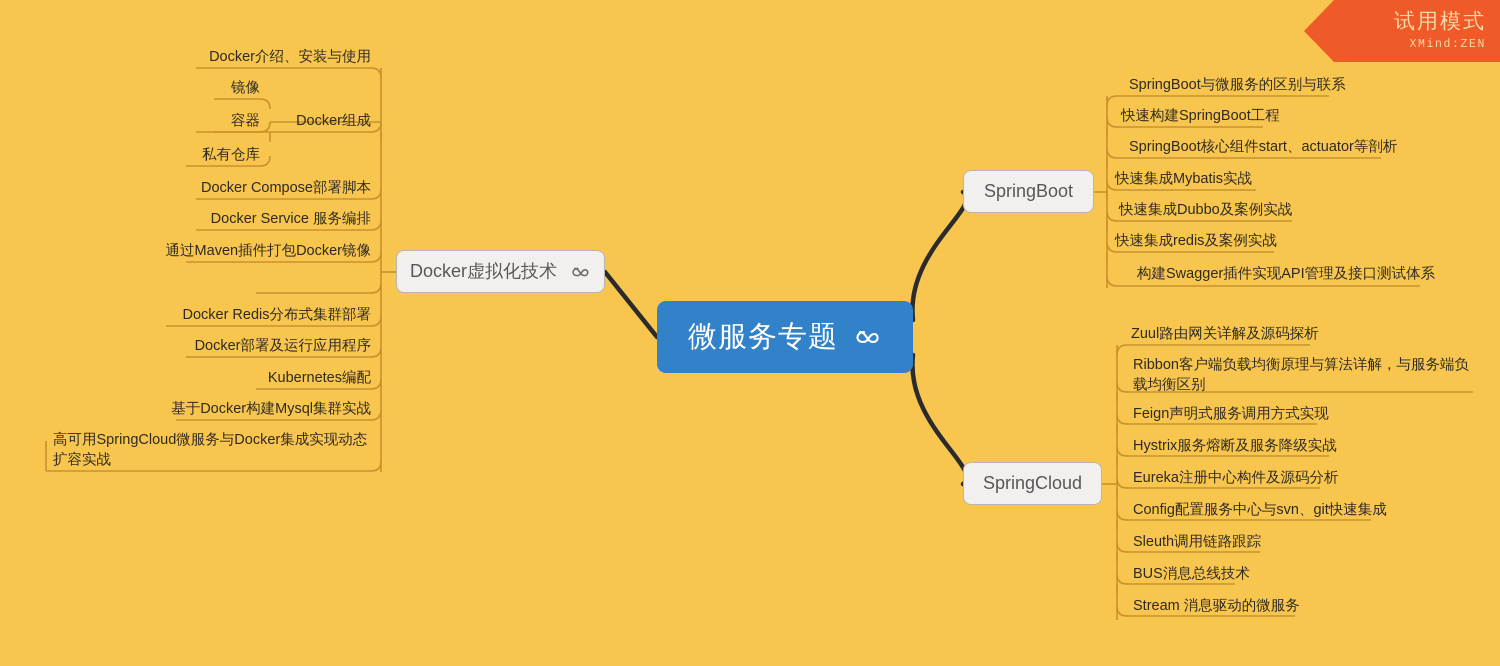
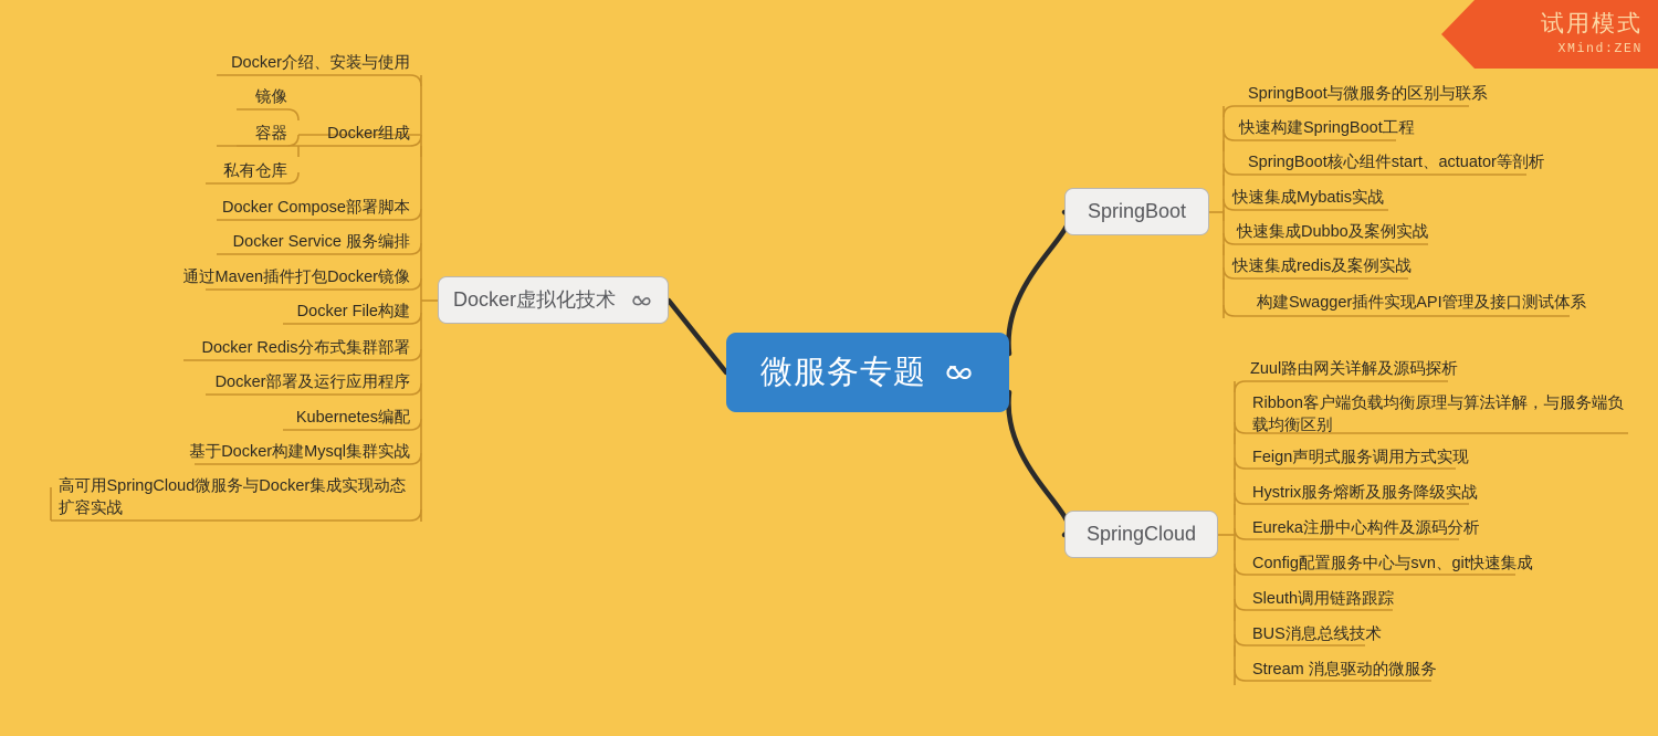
  微服务专题
  Docker虚拟化技术
  SpringBoot
  SpringCloud
  Docker介绍、安装与使用
  Docker组成
  镜像
  容器
  私有仓库
  Docker Compose部署脚本
  Docker Service 服务编排
  通过Maven插件打包Docker镜像
+ Docker File构建
  Docker Redis分布式集群部署
  Docker部署及运行应用程序
  Kubernetes编配
  基于Docker构建Mysql集群实战
  高可用SpringCloud微服务与Docker集成实现动态扩容实战
  SpringBoot与微服务的区别与联系
  快速构建SpringBoot工程
  SpringBoot核心组件start、actuator等剖析
  快速集成Mybatis实战
  快速集成Dubbo及案例实战
  快速集成redis及案例实战
  构建Swagger插件实现API管理及接口测试体系
  Zuul路由网关详解及源码探析
  Ribbon客户端负载均衡原理与算法详解，与服务端负载均衡区别
  Feign声明式服务调用方式实现
  Hystrix服务熔断及服务降级实战
  Eureka注册中心构件及源码分析
  Config配置服务中心与svn、git快速集成
  Sleuth调用链路跟踪
  BUS消息总线技术
  Stream 消息驱动的微服务
  试用模式
  XMind:ZEN
